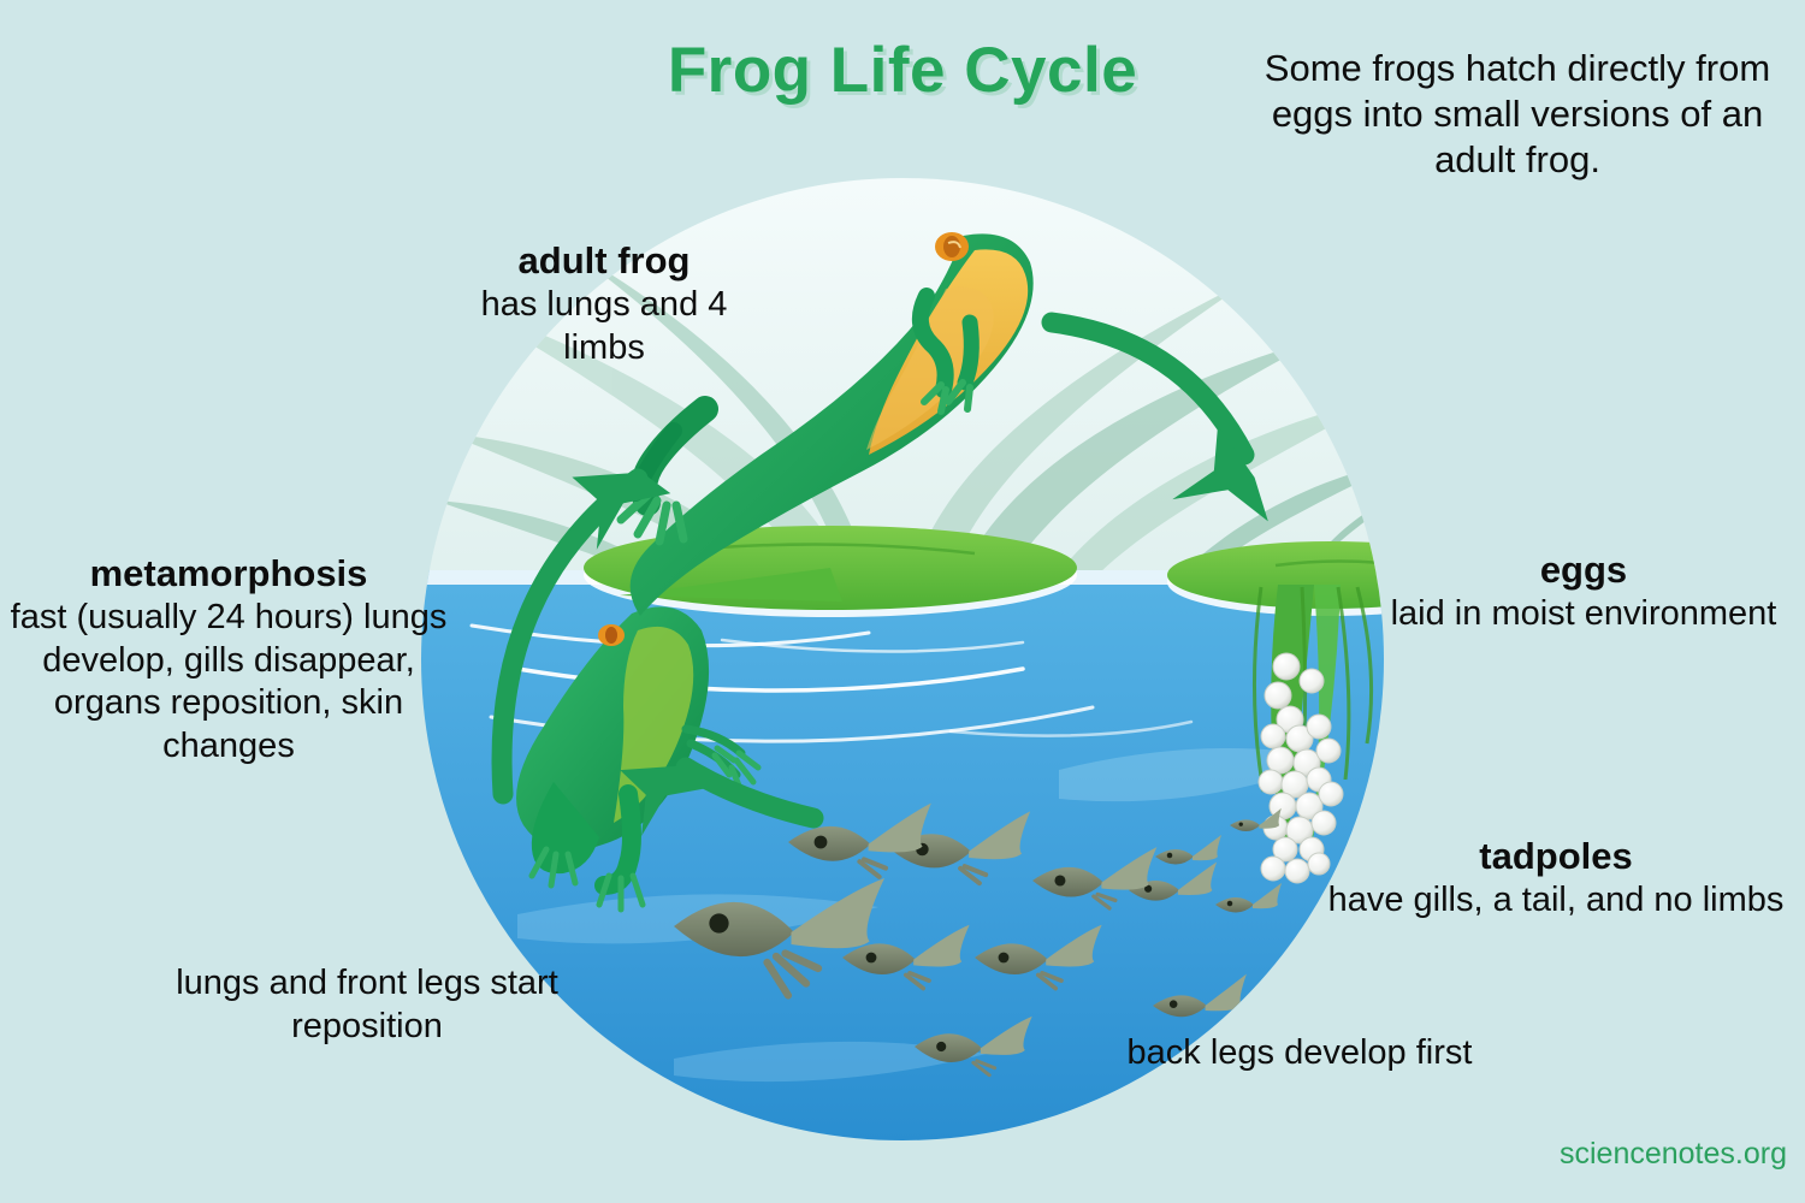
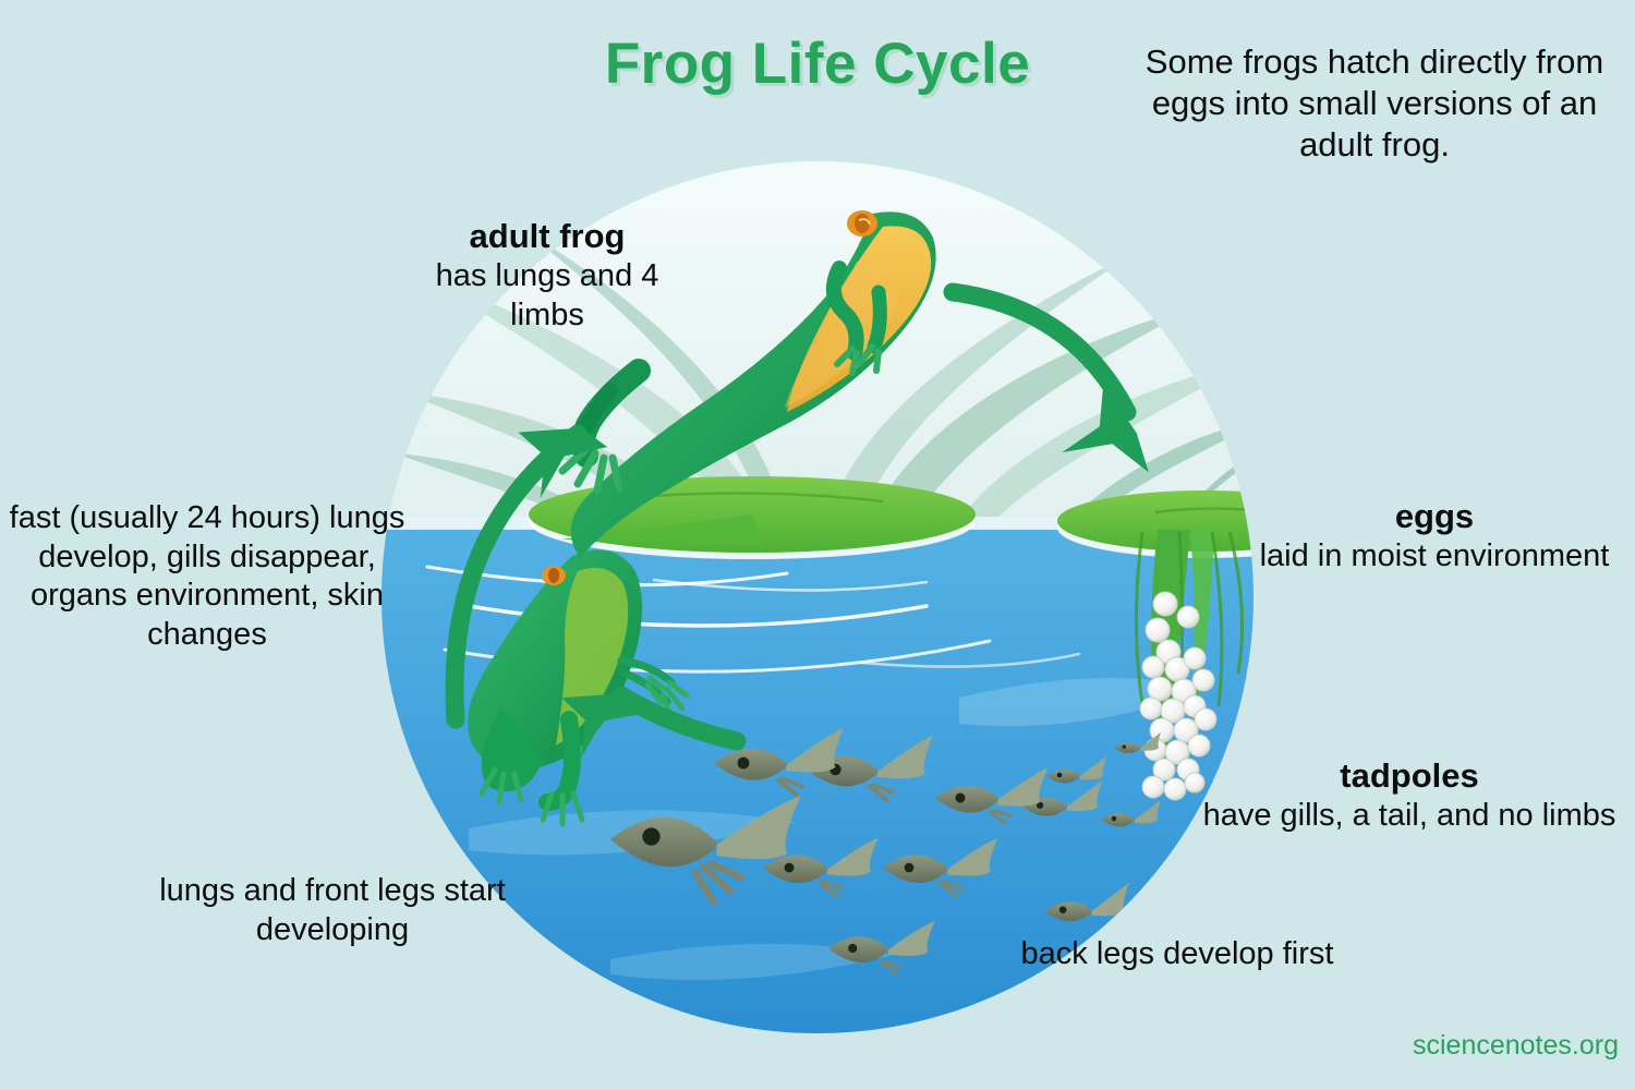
  Frog Life Cycle
  Some frogs hatch directly from eggs into small versions of an adult frog.
  adult frog
  has lungs and 4 limbs
- metamorphosis
- fast (usually 24 hours) lungs develop, gills disappear, organs reposition, skin changes
+ fast (usually 24 hours) lungs develop, gills disappear, organs environment, skin changes
  eggs
  laid in moist environment
  tadpoles
  have gills, a tail, and no limbs
- lungs and front legs start reposition
+ lungs and front legs start developing
  back legs develop first
  sciencenotes.org
